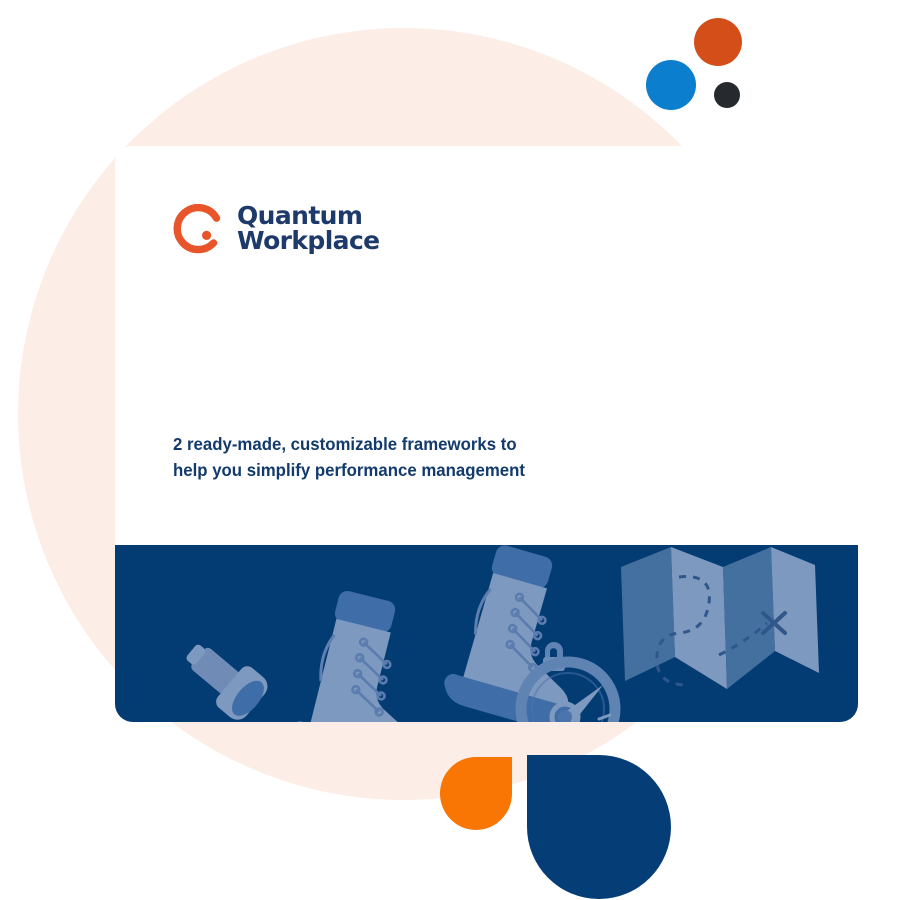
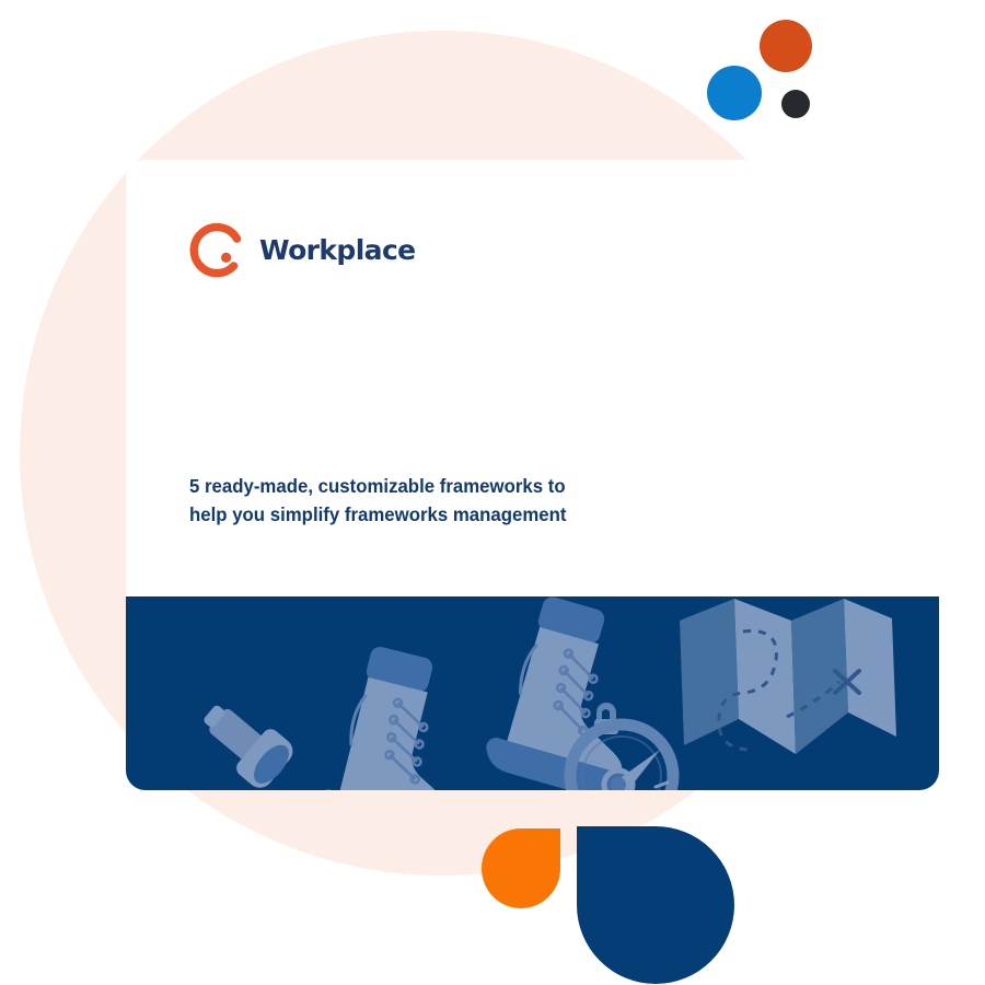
- Quantum
  Workplace
- 2 ready-made, customizable frameworks to
+ 5 ready-made, customizable frameworks to
- help you simplify performance management
+ help you simplify frameworks management
